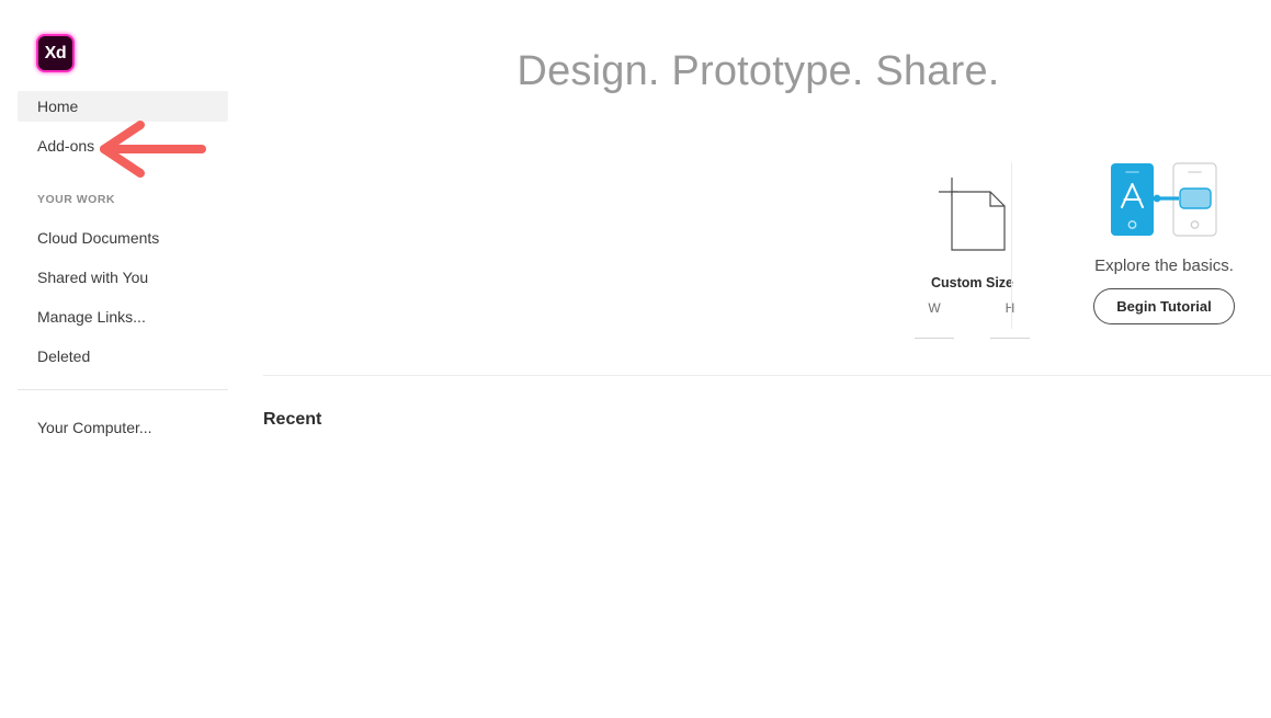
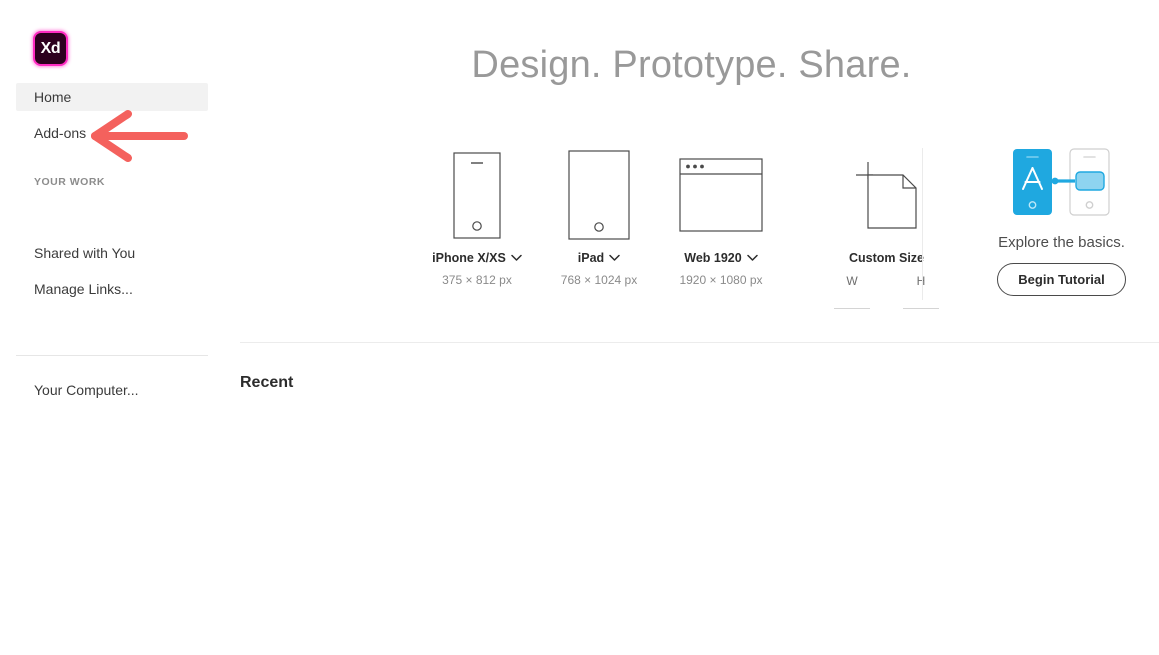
  Xd
  Home
  Add-ons
  YOUR WORK
- Cloud Documents
  Shared with You
  Manage Links...
- Deleted
  Your Computer...
  Design. Prototype. Share.
+ iPhone X/XS
+ 375 × 812 px
+ iPad
+ 768 × 1024 px
+ Web 1920
+ 1920 × 1080 px
  Custom Size
  W
  H
  Explore the basics.
  Begin Tutorial
  Recent
